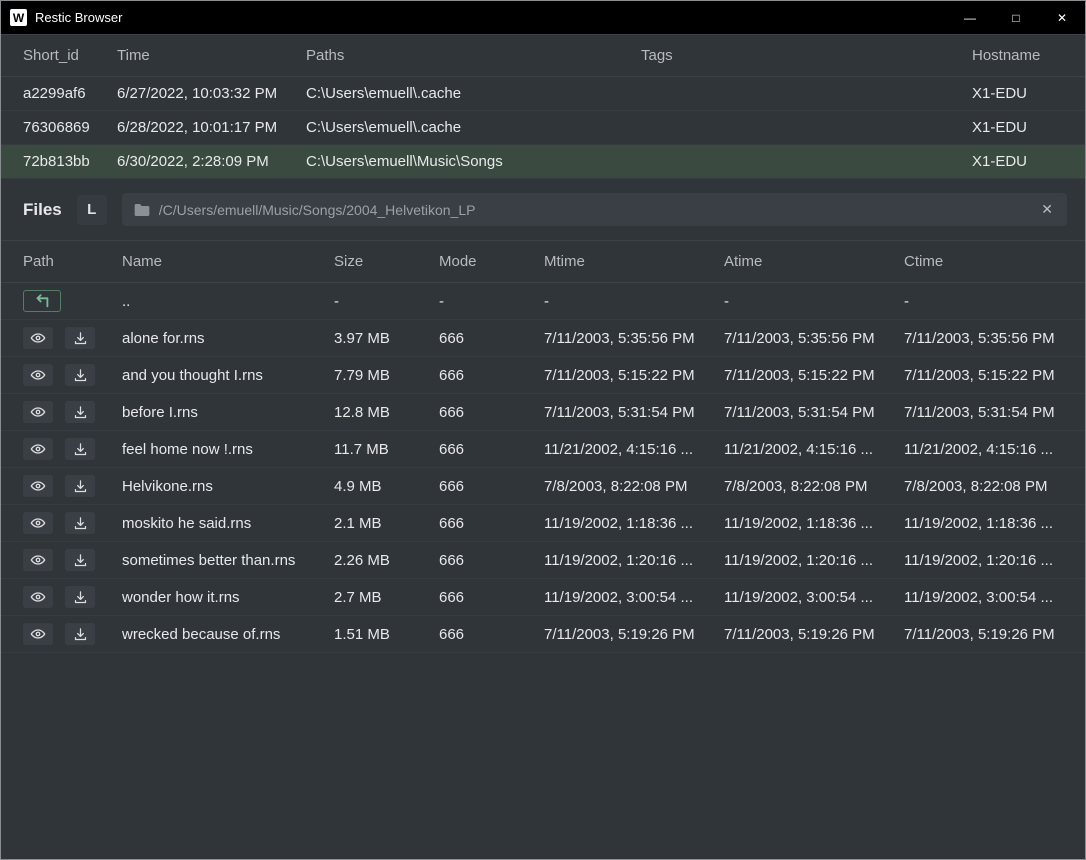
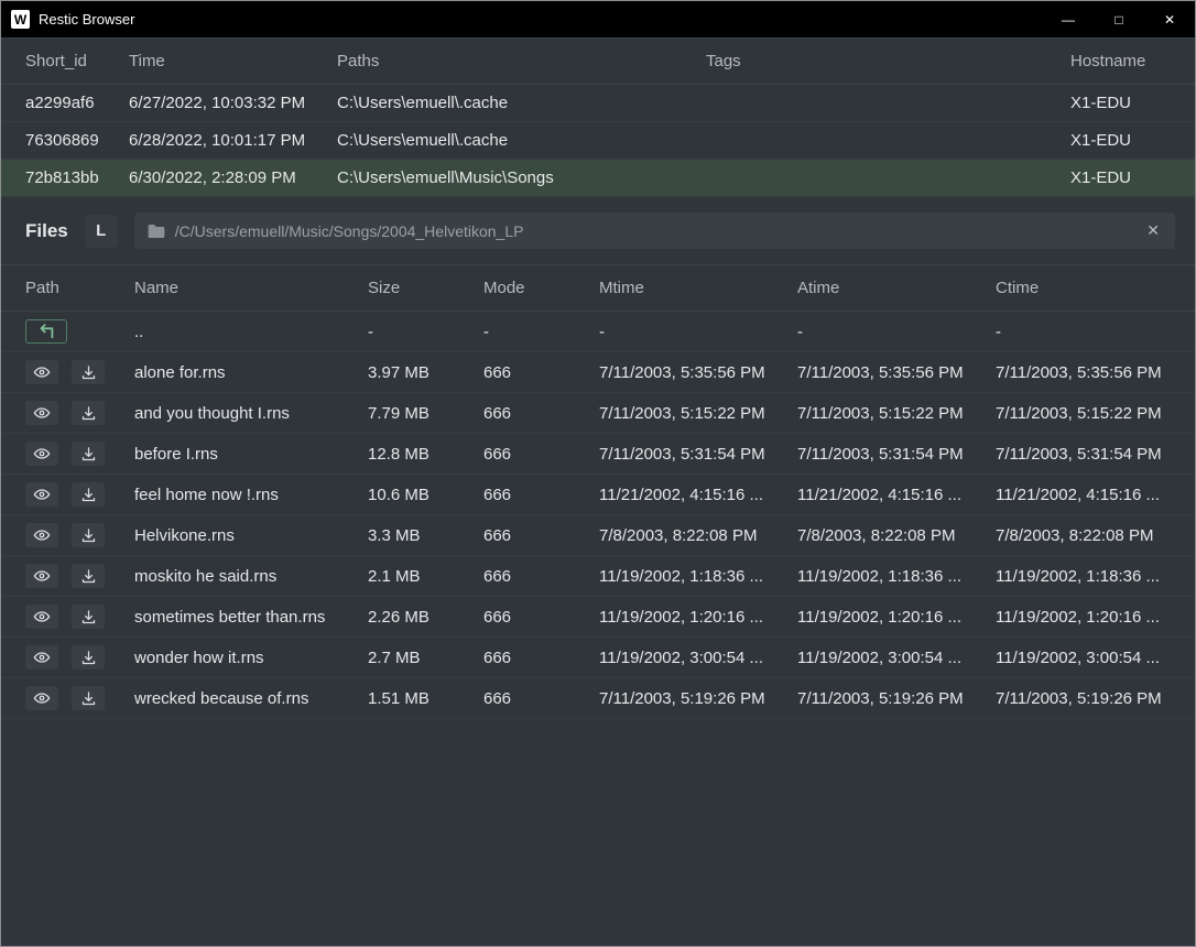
  W
  Restic Browser
  —
  □
  ✕
  Short_id
  Time
  Paths
  Tags
  Hostname
  a2299af6
  6/27/2022, 10:03:32 PM
  C:\Users\emuell\.cache
  X1-EDU
  76306869
  6/28/2022, 10:01:17 PM
  C:\Users\emuell\.cache
  X1-EDU
  72b813bb
  6/30/2022, 2:28:09 PM
  C:\Users\emuell\Music\Songs
  X1-EDU
  Files
  L
  /C/Users/emuell/Music/Songs/2004_Helvetikon_LP
  ✕
  Path
  Name
  Size
  Mode
  Mtime
  Atime
  Ctime
  ..
  -
  -
  -
  -
  -
  alone for.rns
  3.97 MB
  666
  7/11/2003, 5:35:56 PM
  7/11/2003, 5:35:56 PM
  7/11/2003, 5:35:56 PM
  and you thought I.rns
  7.79 MB
  666
  7/11/2003, 5:15:22 PM
  7/11/2003, 5:15:22 PM
  7/11/2003, 5:15:22 PM
  before I.rns
  12.8 MB
  666
  7/11/2003, 5:31:54 PM
  7/11/2003, 5:31:54 PM
  7/11/2003, 5:31:54 PM
  feel home now !.rns
- 11.7 MB
+ 10.6 MB
  666
  11/21/2002, 4:15:16 ...
  11/21/2002, 4:15:16 ...
  11/21/2002, 4:15:16 ...
  Helvikone.rns
- 4.9 MB
+ 3.3 MB
  666
  7/8/2003, 8:22:08 PM
  7/8/2003, 8:22:08 PM
  7/8/2003, 8:22:08 PM
  moskito he said.rns
  2.1 MB
  666
  11/19/2002, 1:18:36 ...
  11/19/2002, 1:18:36 ...
  11/19/2002, 1:18:36 ...
  sometimes better than.rns
  2.26 MB
  666
  11/19/2002, 1:20:16 ...
  11/19/2002, 1:20:16 ...
  11/19/2002, 1:20:16 ...
  wonder how it.rns
  2.7 MB
  666
  11/19/2002, 3:00:54 ...
  11/19/2002, 3:00:54 ...
  11/19/2002, 3:00:54 ...
  wrecked because of.rns
  1.51 MB
  666
  7/11/2003, 5:19:26 PM
  7/11/2003, 5:19:26 PM
  7/11/2003, 5:19:26 PM
